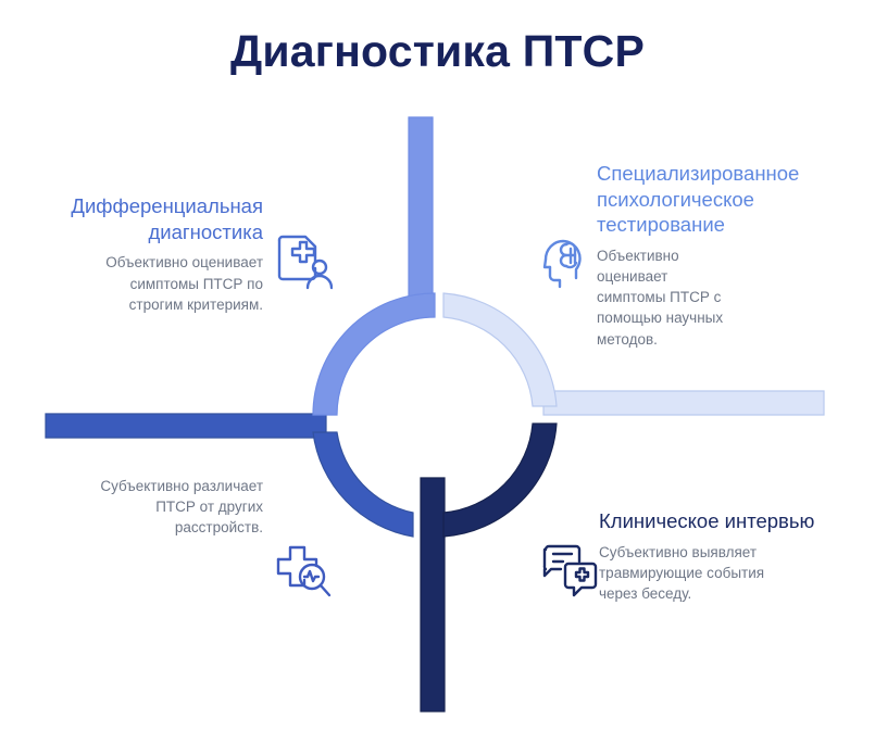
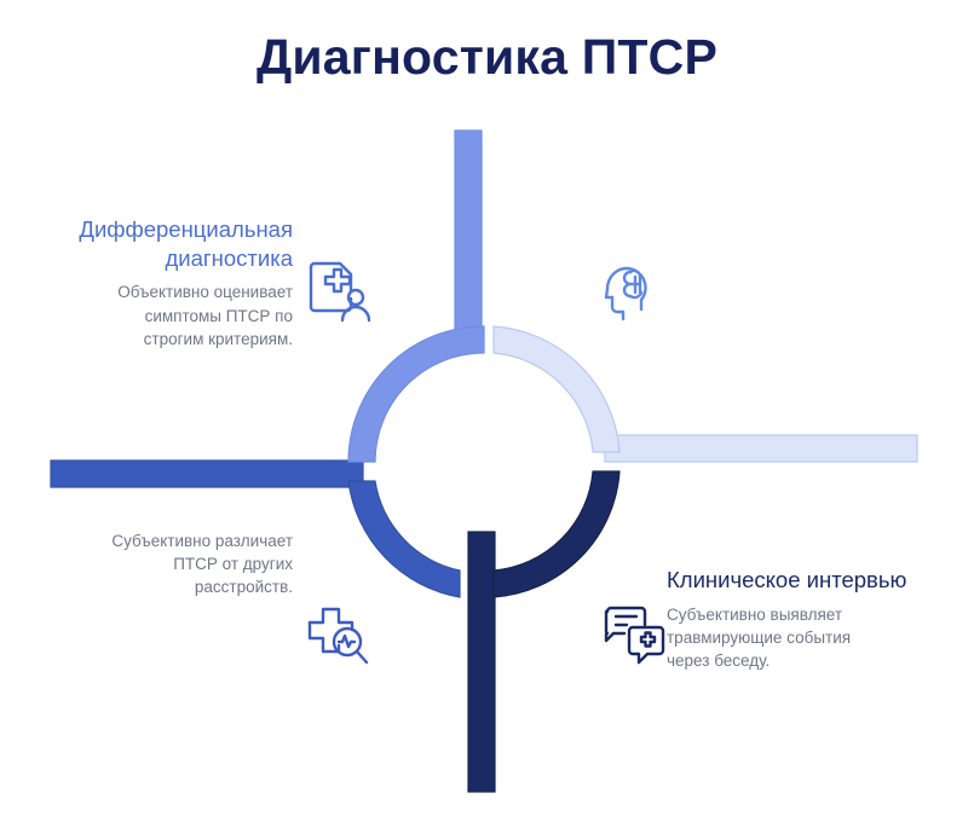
  Диагностика ПТСР
  Дифференциальная диагностика
  Объективно оценивает симптомы ПТСР по строгим критериям.
- Специализированное психологическое тестирование
- Объективно оценивает симптомы ПТСР с помощью научных методов.
  Субъективно различает ПТСР от других расстройств.
  Клиническое интервью
  Субъективно выявляет травмирующие события через беседу.
